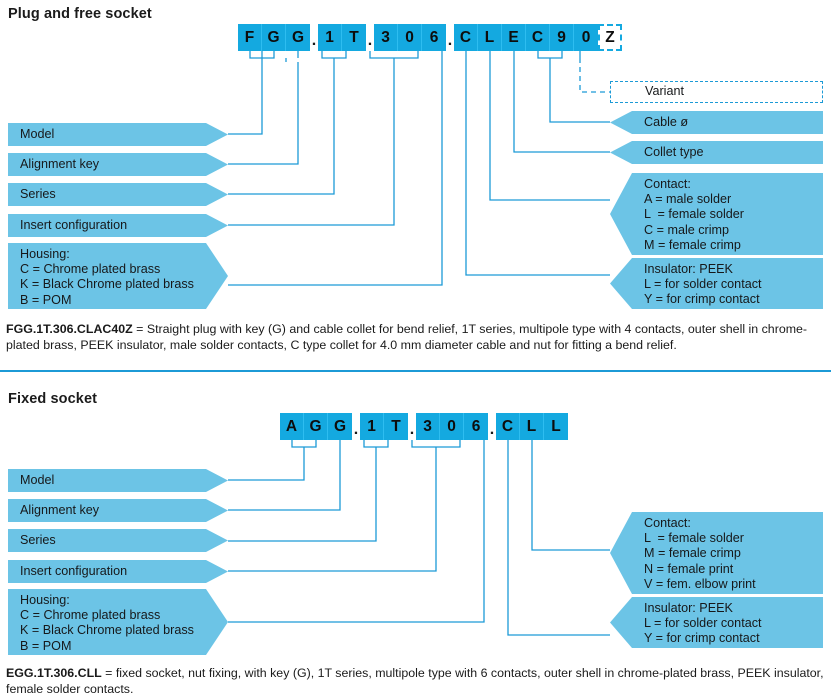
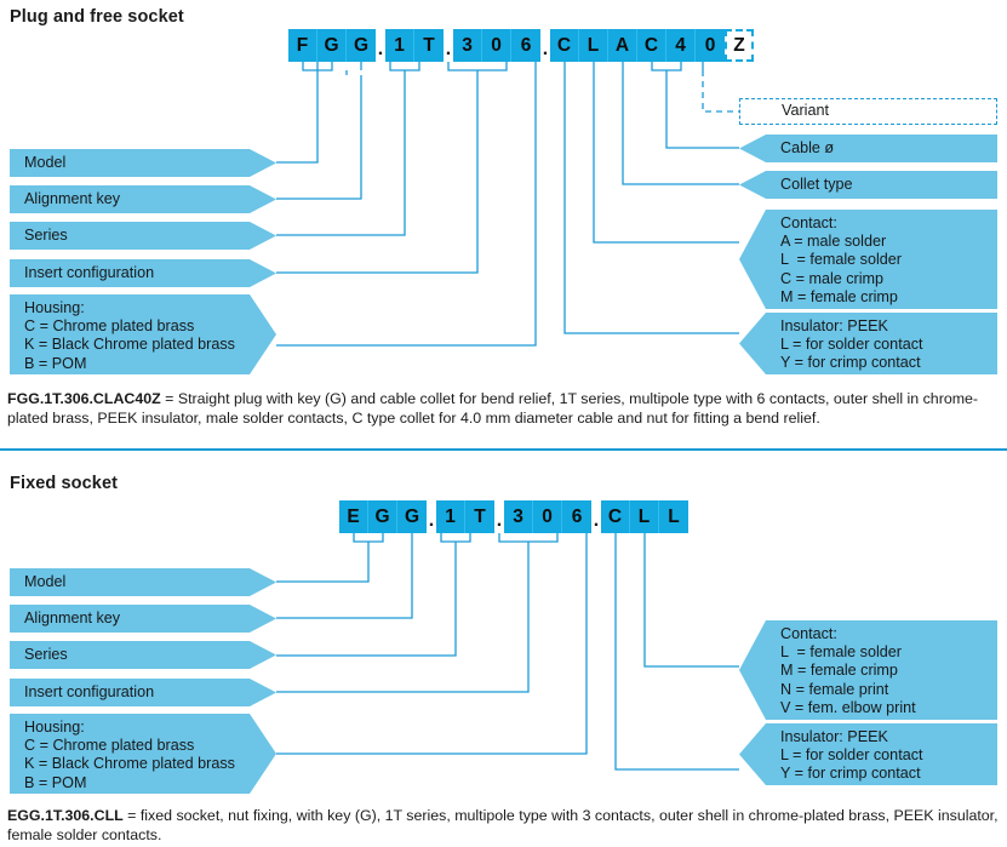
  Plug and free socket
  F
  G
  G
  .
  1
  T
  .
  3
  0
  6
  .
  C
  L
- E
+ A
  C
- 9
+ 4
  0
  Z
  Model
  Alignment key
  Series
  Insert configuration
  Housing:
  C = Chrome plated brass
  K = Black Chrome plated brass
  B = POM
  Variant
  Cable ø
  Collet type
  Contact:
  A = male solder
  L = female solder
  C = male crimp
  M = female crimp
  Insulator: PEEK
  L = for solder contact
  Y = for crimp contact
- FGG.1T.306.CLAC40Z = Straight plug with key (G) and cable collet for bend relief, 1T series, multipole type with 4 contacts, outer shell in chrome-plated brass, PEEK insulator, male solder contacts, C type collet for 4.0 mm diameter cable and nut for fitting a bend relief.
+ FGG.1T.306.CLAC40Z = Straight plug with key (G) and cable collet for bend relief, 1T series, multipole type with 6 contacts, outer shell in chrome-plated brass, PEEK insulator, male solder contacts, C type collet for 4.0 mm diameter cable and nut for fitting a bend relief.
  Fixed socket
- A
+ E
  G
  G
  .
  1
  T
  .
  3
  0
  6
  .
  C
  L
  L
  Model
  Alignment key
  Series
  Insert configuration
  Housing:
  C = Chrome plated brass
  K = Black Chrome plated brass
  B = POM
  Contact:
  L = female solder
  M = female crimp
  N = female print
  V = fem. elbow print
  Insulator: PEEK
  L = for solder contact
  Y = for crimp contact
- EGG.1T.306.CLL = fixed socket, nut fixing, with key (G), 1T series, multipole type with 6 contacts, outer shell in chrome-plated brass, PEEK insulator, female solder contacts.
+ EGG.1T.306.CLL = fixed socket, nut fixing, with key (G), 1T series, multipole type with 3 contacts, outer shell in chrome-plated brass, PEEK insulator, female solder contacts.
